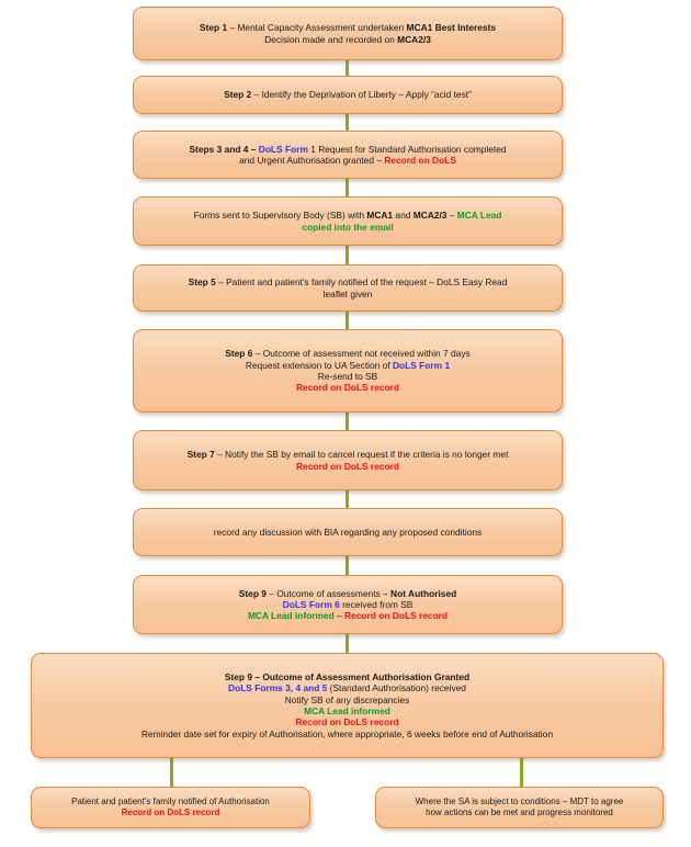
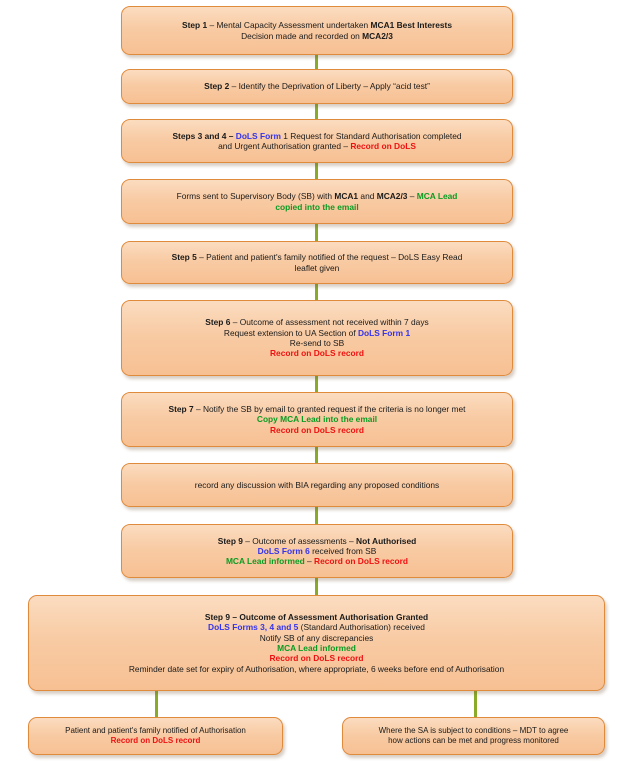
  Step 1 – Mental Capacity Assessment undertaken MCA1 Best Interests
  Decision made and recorded on MCA2/3
  Step 2 – Identify the Deprivation of Liberty – Apply “acid test”
  Steps 3 and 4 – DoLS Form 1 Request for Standard Authorisation completed
  and Urgent Authorisation granted – Record on DoLS
  Forms sent to Supervisory Body (SB) with MCA1 and MCA2/3 – MCA Lead
  copied into the email
  Step 5 – Patient and patient's family notified of the request – DoLS Easy Read
  leaflet given
  Step 6 – Outcome of assessment not received within 7 days
  Request extension to UA Section of DoLS Form 1
  Re-send to SB
  Record on DoLS record
- Step 7 – Notify the SB by email to cancel request if the criteria is no longer met
+ Step 7 – Notify the SB by email to granted request if the criteria is no longer met
+ Copy MCA Lead into the email
  Record on DoLS record
  record any discussion with BIA regarding any proposed conditions
  Step 9 – Outcome of assessments – Not Authorised
  DoLS Form 6 received from SB
  MCA Lead informed – Record on DoLS record
  Step 9 – Outcome of Assessment Authorisation Granted
  DoLS Forms 3, 4 and 5 (Standard Authorisation) received
  Notify SB of any discrepancies
  MCA Lead informed
  Record on DoLS record
  Reminder date set for expiry of Authorisation, where appropriate, 6 weeks before end of Authorisation
  Patient and patient's family notified of Authorisation
  Record on DoLS record
  Where the SA is subject to conditions – MDT to agree
  how actions can be met and progress monitored
